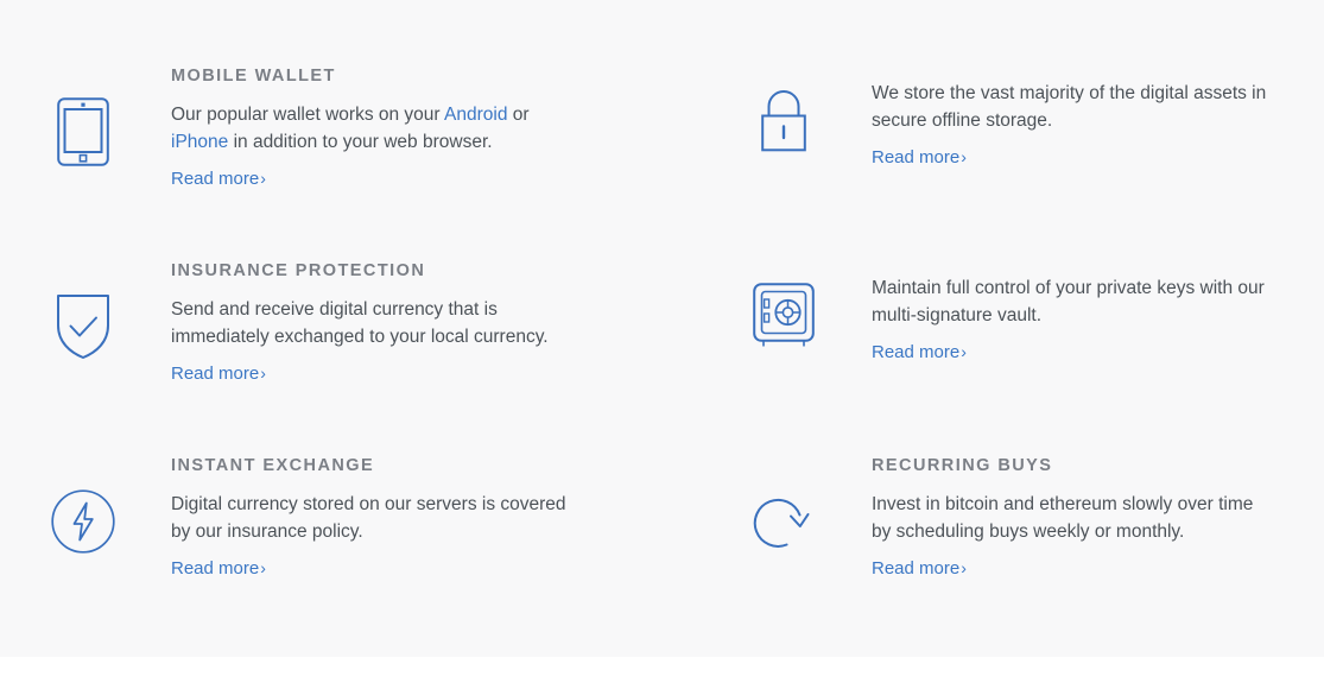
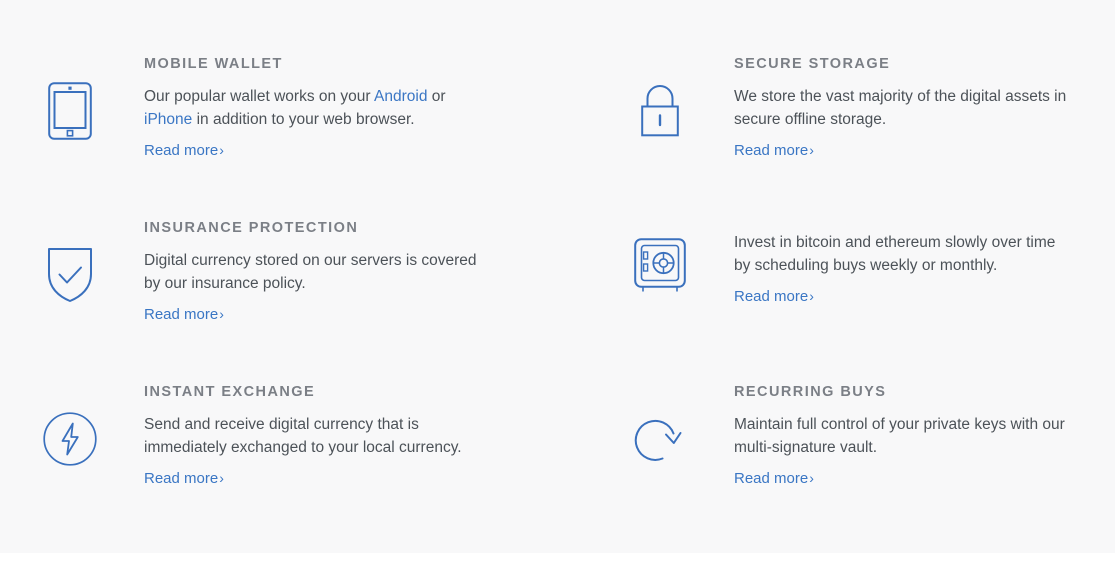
  MOBILE WALLET
  Our popular wallet works on your Android or iPhone in addition to your web browser.
  Read more›
+ SECURE STORAGE
  We store the vast majority of the digital assets in secure offline storage.
  Read more›
  INSURANCE PROTECTION
- Send and receive digital currency that is immediately exchanged to your local currency.
+ Digital currency stored on our servers is covered by our insurance policy.
  Read more›
- Maintain full control of your private keys with our multi-signature vault.
+ Invest in bitcoin and ethereum slowly over time by scheduling buys weekly or monthly.
  Read more›
  INSTANT EXCHANGE
- Digital currency stored on our servers is covered by our insurance policy.
+ Send and receive digital currency that is immediately exchanged to your local currency.
  Read more›
  RECURRING BUYS
- Invest in bitcoin and ethereum slowly over time by scheduling buys weekly or monthly.
+ Maintain full control of your private keys with our multi-signature vault.
  Read more›
